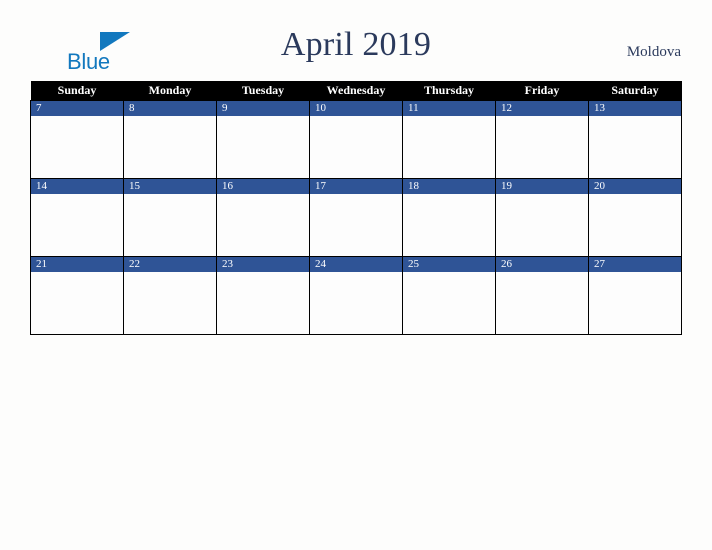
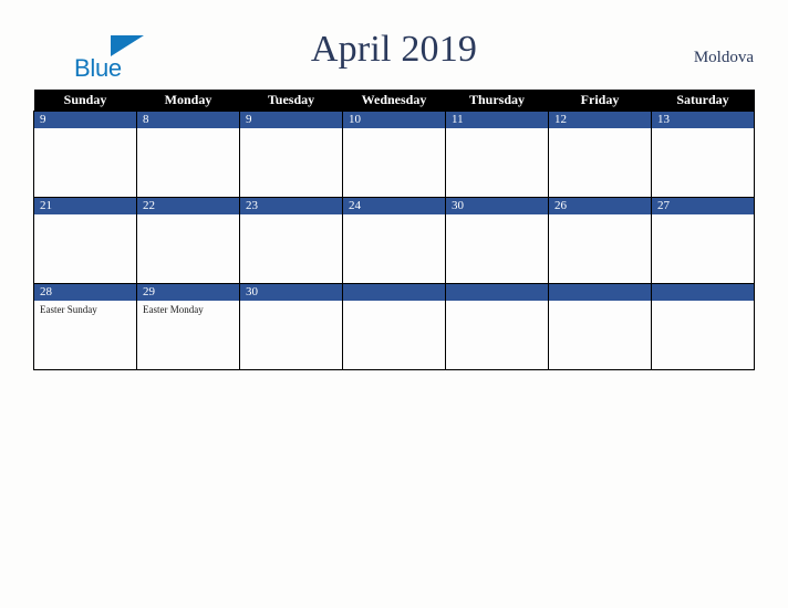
  Blue
  April 2019
  Moldova
  Sunday	Monday	Tuesday	Wednesday	Thursday	Friday	Saturday
- 7	8	9	10	11	12	13
+ 9	8	9	10	11	12	13
- 14	15	16	17	18	19	20
- 21	22	23	24	25	26	27
+ 21	22	23	24	30	26	27
+ 28Easter Sunday	29Easter Monday	30
